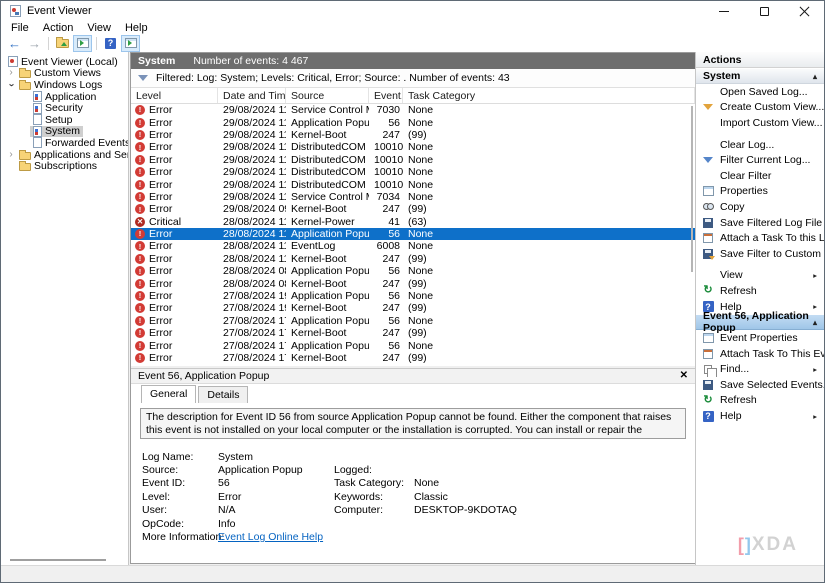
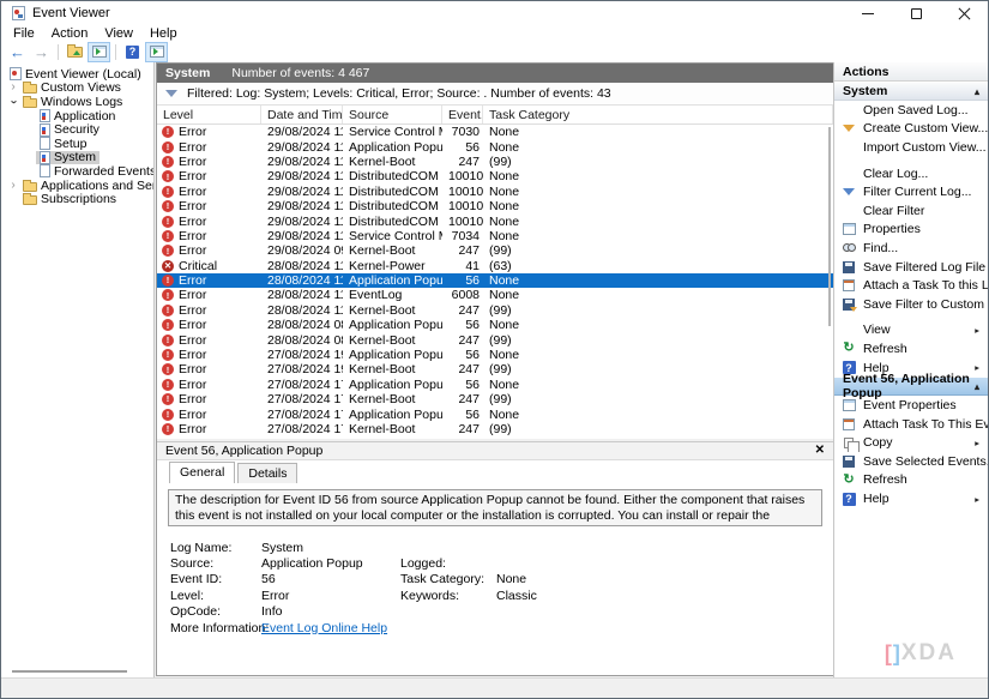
  Event Viewer
  File
  Action
  View
  Help
  ←
  →
  ?
  Event Viewer (Local)
  ›
  Custom Views
  Windows Logs
  Application
  Security
  Setup
  System
  Forwarded Events
  ›
  Subscriptions
  System
  Number of events: 4 467
  Filtered: Log: System; Levels: Critical, Error; Source: . Number of events: 43
  Level
  Date and Tim
  Source
  Event.
  Task Category
  !
  Error
  29/08/2024 1
  7030
  None
  !
  Error
  29/08/2024 1
  Application Popu
  56
  None
  !
  Error
  29/08/2024 1
  Kernel-Boot
  247
  (99)
  !
  Error
  29/08/2024 1
  DistributedCOM
  10010
  None
  !
  Error
  29/08/2024 1
  DistributedCOM
  10010
  None
  !
  Error
  29/08/2024 1
  DistributedCOM
  10010
  None
  !
  Error
  29/08/2024 1
  DistributedCOM
  10010
  None
  !
  Error
  29/08/2024 1
  7034
  None
  !
  Error
  29/08/2024 0
  Kernel-Boot
  247
  (99)
  ✕
  Critical
  28/08/2024 1
  Kernel-Power
  41
  (63)
  !
  Error
  28/08/2024 1
  Application Popu
  56
  None
  !
  Error
  28/08/2024 1
  EventLog
  6008
  None
  !
  Error
  28/08/2024 1
  Kernel-Boot
  247
  (99)
  !
  Error
  28/08/2024 0
  Application Popu
  56
  None
  !
  Error
  28/08/2024 0
  Kernel-Boot
  247
  (99)
  !
  Error
  27/08/2024 1
  Application Popu
  56
  None
  !
  Error
  27/08/2024 1
  Kernel-Boot
  247
  (99)
  !
  Error
  27/08/2024 1
  Application Popu
  56
  None
  !
  Error
  27/08/2024 1
  Kernel-Boot
  247
  (99)
  !
  Error
  27/08/2024 1
  Application Popu
  56
  None
  !
  Error
  27/08/2024 1
  Kernel-Boot
  247
  (99)
  Event 56, Application Popup
  ✕
  General
  Details
  The description for Event ID 56 from source Application Popup cannot be found. Either the component that raises this event is not installed on your local computer or the installation is corrupted. You can install or repair the
  Log Name:
  System
  Source:
  Application Popup
  Logged:
  Event ID:
  56
  Task Category:
  None
  Level:
  Error
  Keywords:
  Classic
- User:
- N/A
- Computer:
- DESKTOP-9KDOTAQ
  OpCode:
  Info
  More Informatio
  Event Log Online Help
  Actions
  System
  ▴
  Open Saved Log...
  Create Custom View...
  Import Custom View...
  Clear Log...
  Filter Current Log...
  Clear Filter
  Properties
- Copy
+ Find...
  Save Filtered Log File
  Attach a Task To this L
  Save Filter to Custom
  View
  ▸
  ↻
  Refresh
  ?
  Help
  ▸
  Event 56, Application Popup
  ▴
  Event Properties
  Attach Task To This Ev
- Find...
+ Copy
  ▸
  Save Selected Events
  ↻
  Refresh
  ?
  Help
  ▸
  [
  ]
  XDA
